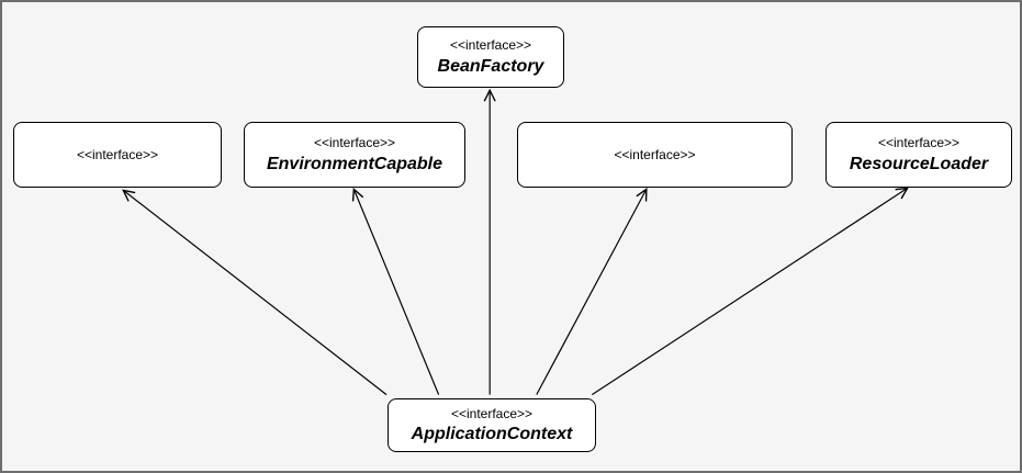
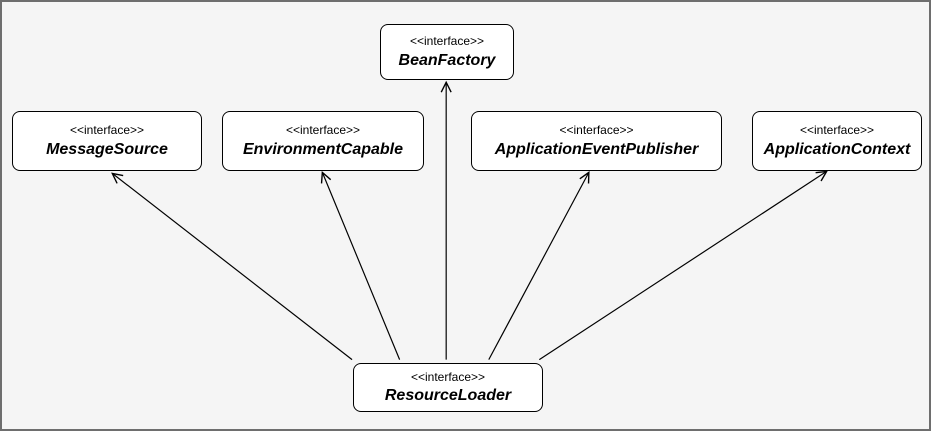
  <<interface>>
  BeanFactory
  <<interface>>
+ MessageSource
  <<interface>>
  EnvironmentCapable
  <<interface>>
+ ApplicationEventPublisher
  <<interface>>
- ResourceLoader
+ ApplicationContext
  <<interface>>
- ApplicationContext
+ ResourceLoader
